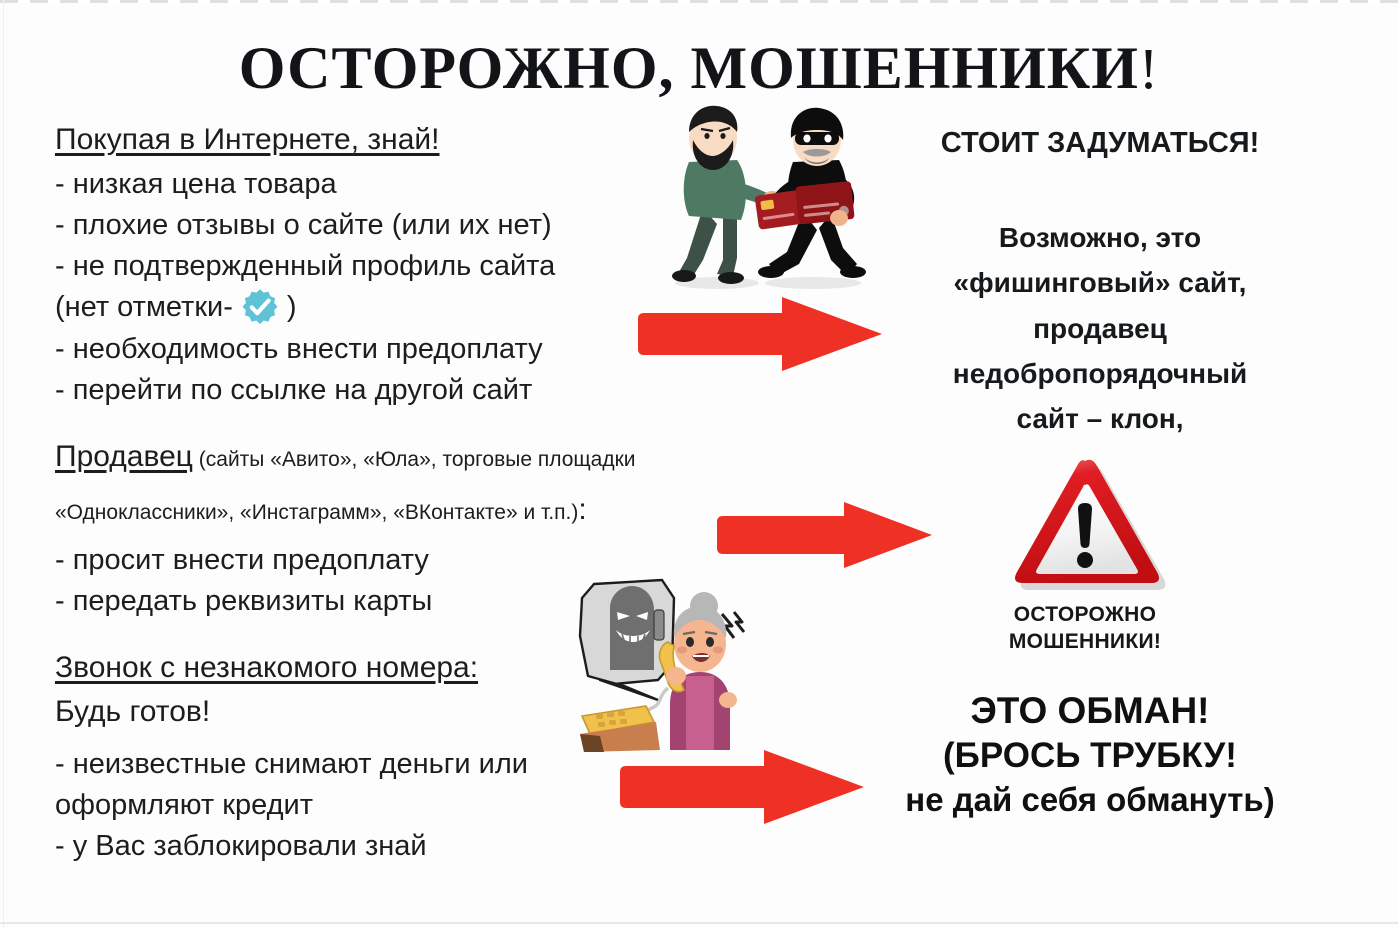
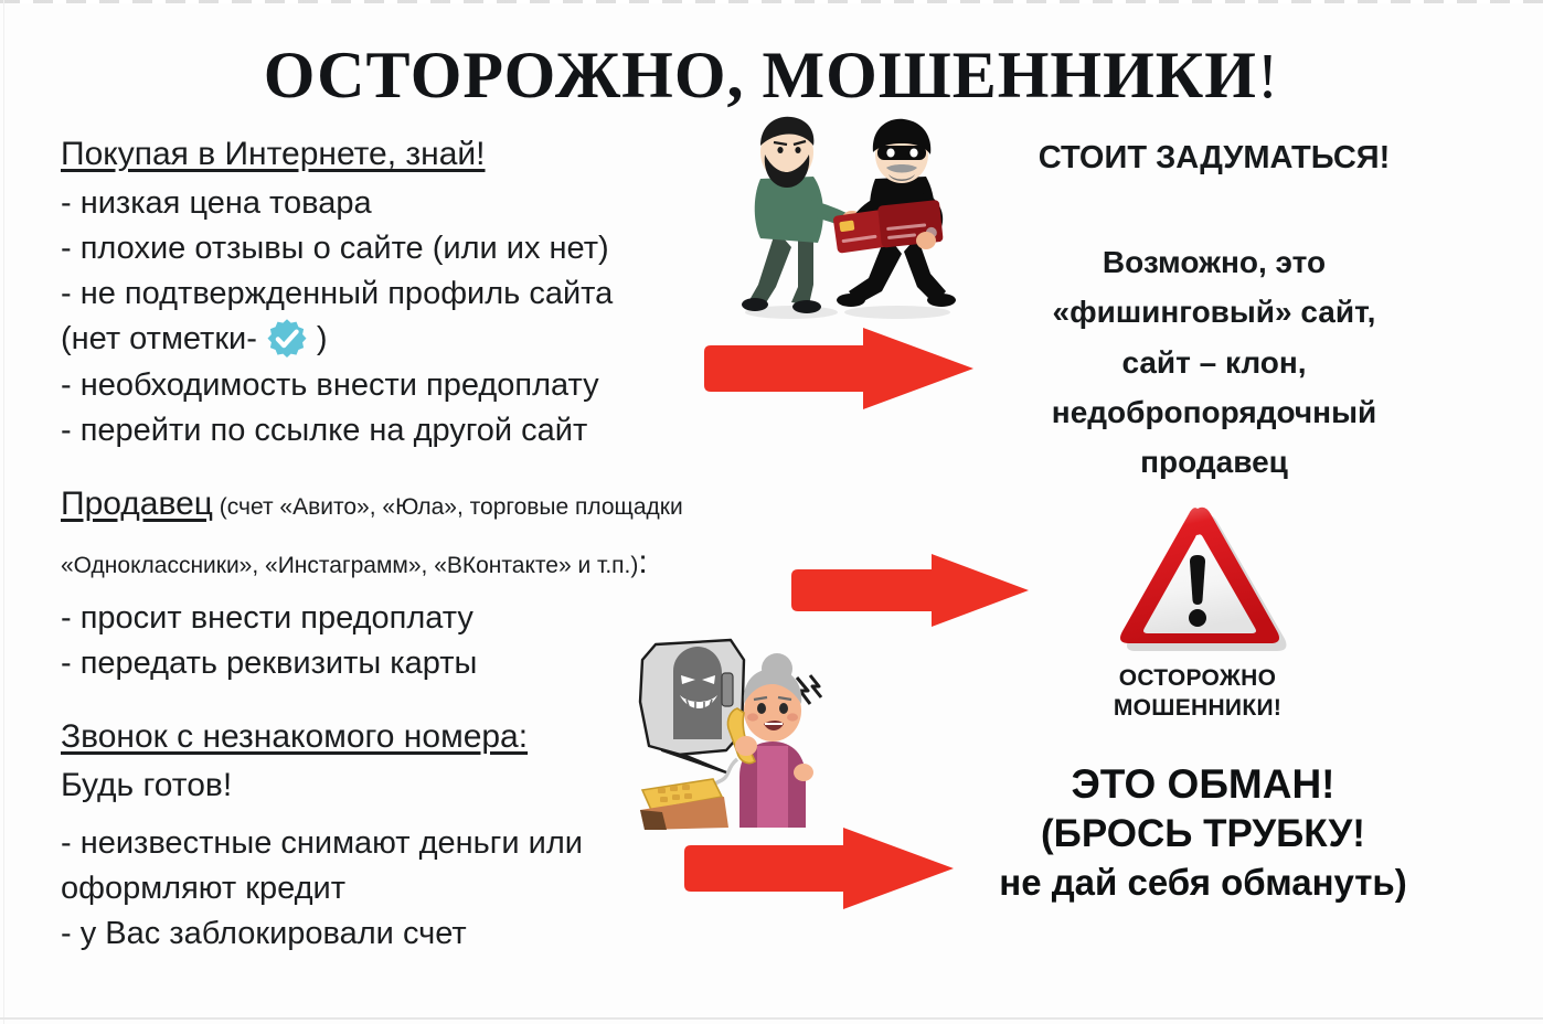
  ОСТОРОЖНО, МОШЕННИКИ!
  Покупая в Интернете, знай!
  - низкая цена товара
  - плохие отзывы о сайте (или их нет)
  - не подтвержденный профиль сайта
  (нет отметки-
  )
  - необходимость внести предоплату
  - перейти по ссылке на другой сайт
- Продавец (сайты «Авито», «Юла», торговые площадки
+ Продавец (счет «Авито», «Юла», торговые площадки
  «Одноклассники», «Инстаграмм», «ВКонтакте» и т.п.):
  - просит внести предоплату
  - передать реквизиты карты
  Звонок с незнакомого номера:
  Будь готов!
  - неизвестные снимают деньги или
  оформляют кредит
- - у Вас заблокировали знай
+ - у Вас заблокировали счет
  СТОИТ ЗАДУМАТЬСЯ!
  Возможно, это
  «фишинговый» сайт,
- продавец
+ сайт – клон,
  недобропорядочный
- сайт – клон,
+ продавец
  ОСТОРОЖНО
  МОШЕННИКИ!
  ЭТО ОБМАН!
  (БРОСЬ ТРУБКУ!
  не дай себя обмануть)
